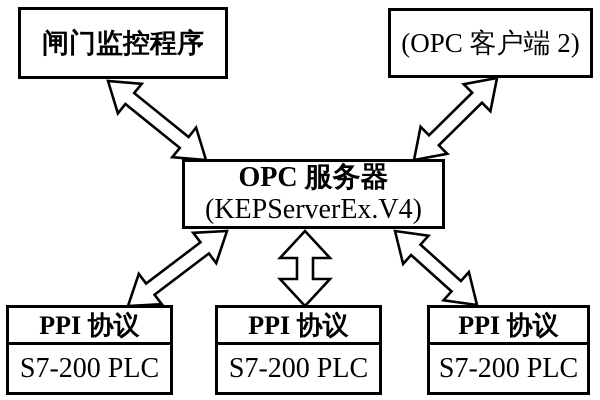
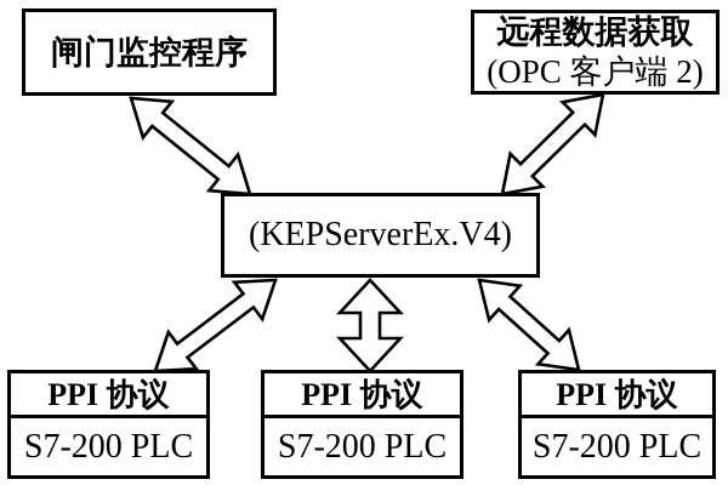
  闸门监控程序
+ 远程数据获取
  (OPC 客户端 2)
- OPC 服务器
  (KEPServerEx.V4)
  PPI 协议
  S7-200 PLC
  PPI 协议
  S7-200 PLC
  PPI 协议
  S7-200 PLC
